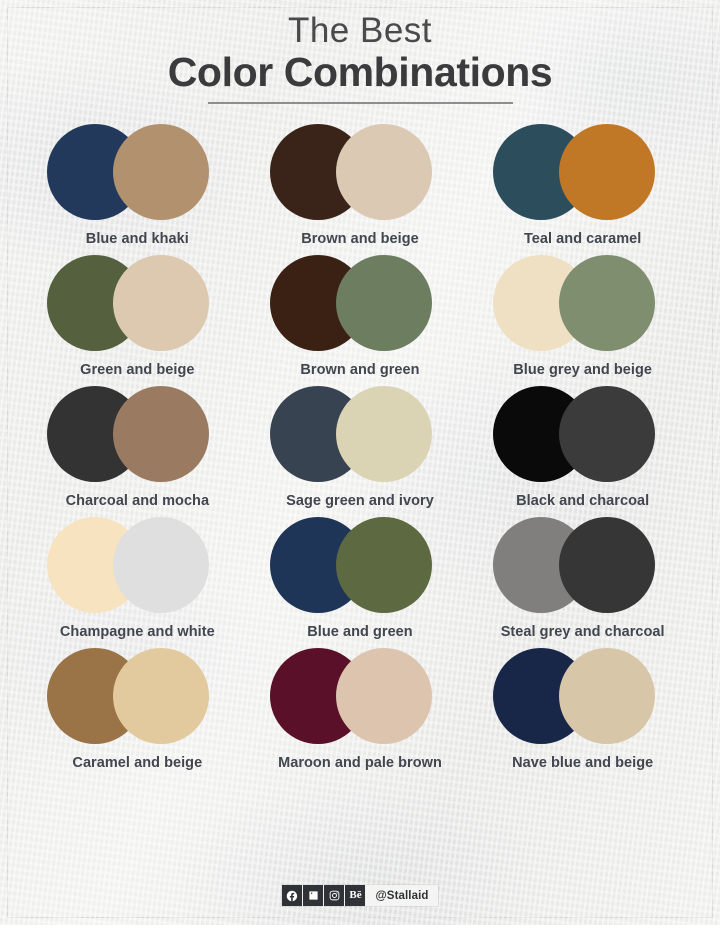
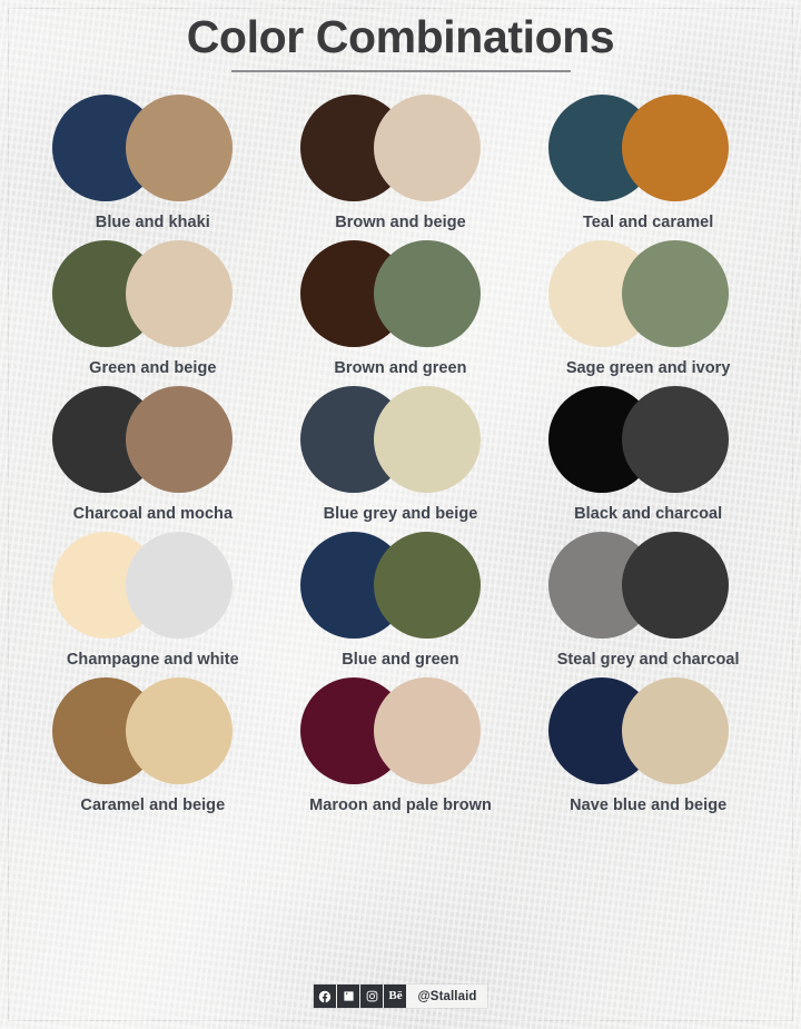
- The Best
  Color Combinations
  Blue and khaki
  Brown and beige
  Teal and caramel
  Green and beige
  Brown and green
- Blue grey and beige
+ Sage green and ivory
  Charcoal and mocha
- Sage green and ivory
+ Blue grey and beige
  Black and charcoal
  Champagne and white
  Blue and green
  Steal grey and charcoal
  Caramel and beige
  Maroon and pale brown
  Nave blue and beige
  Bē
  @Stallaid
